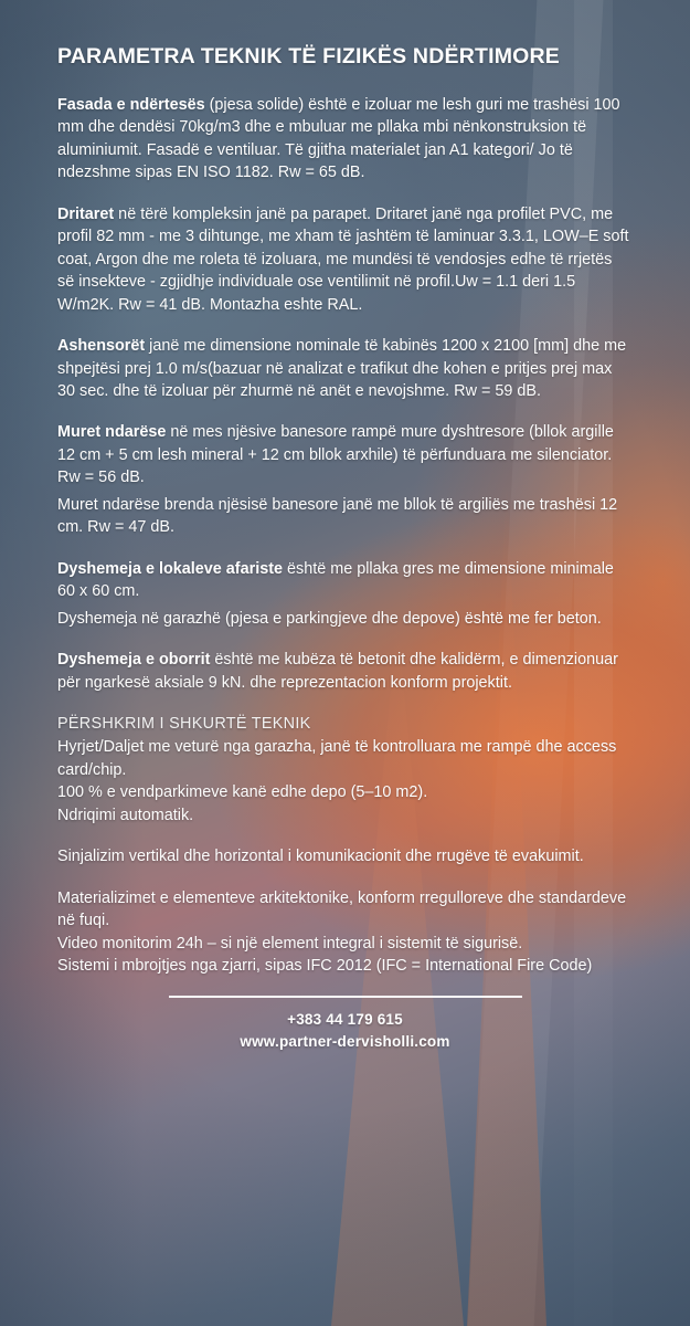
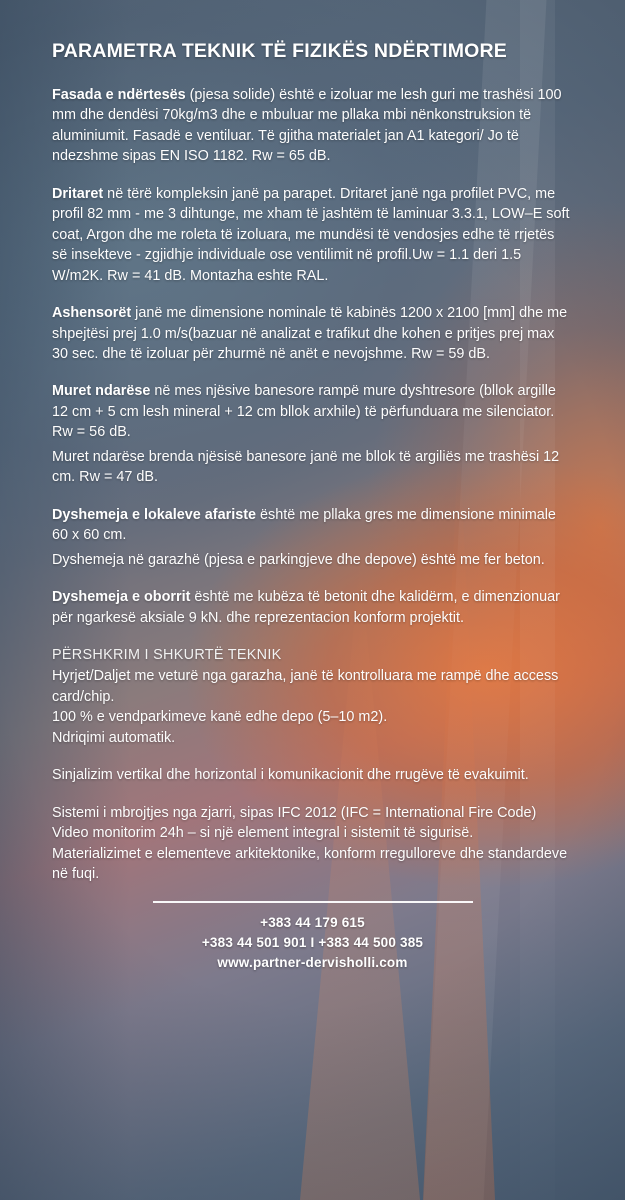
  PARAMETRA TEKNIK TË FIZIKËS NDËRTIMORE
  Fasada e ndërtesës (pjesa solide) është e izoluar me lesh guri me trashësi 100 mm dhe dendësi 70kg/m3 dhe e mbuluar me pllaka mbi nënkonstruksion të aluminiumit. Fasadë e ventiluar. Të gjitha materialet jan A1 kategori/ Jo të ndezshme sipas EN ISO 1182. Rw = 65 dB.
  Dritaret në tërë kompleksin janë pa parapet. Dritaret janë nga profilet PVC, me profil 82 mm - me 3 dihtunge, me xham të jashtëm të laminuar 3.3.1, LOW–E soft coat, Argon dhe me roleta të izoluara, me mundësi të vendosjes edhe të rrjetës së insekteve - zgjidhje individuale ose ventilimit në profil.Uw = 1.1 deri 1.5 W/m2K. Rw = 41 dB. Montazha eshte RAL.
  Ashensorët janë me dimensione nominale të kabinës 1200 x 2100 [mm] dhe me shpejtësi prej 1.0 m/s(bazuar në analizat e trafikut dhe kohen e pritjes prej max 30 sec. dhe të izoluar për zhurmë në anët e nevojshme. Rw = 59 dB.
  Muret ndarëse në mes njësive banesore rampë mure dyshtresore (bllok argille 12 cm + 5 cm lesh mineral + 12 cm bllok arxhile) të përfunduara me silenciator. Rw = 56 dB.
  Muret ndarëse brenda njësisë banesore janë me bllok të argiliës me trashësi 12 cm. Rw = 47 dB.
  Dyshemeja e lokaleve afariste është me pllaka gres me dimensione minimale 60 x 60 cm.
  Dyshemeja në garazhë (pjesa e parkingjeve dhe depove) është me fer beton.
  Dyshemeja e oborrit është me kubëza të betonit dhe kalidërm, e dimenzionuar për ngarkesë aksiale 9 kN. dhe reprezentacion konform projektit.
  PËRSHKRIM I SHKURTË TEKNIK
  Hyrjet/Daljet me veturë nga garazha, janë të kontrolluara me rampë dhe access card/chip.
  100 % e vendparkimeve kanë edhe depo (5–10 m2).
  Ndriqimi automatik.
  Sinjalizim vertikal dhe horizontal i komunikacionit dhe rrugëve të evakuimit.
- Materializimet e elementeve arkitektonike, konform rregulloreve dhe standardeve në fuqi.
+ Sistemi i mbrojtjes nga zjarri, sipas IFC 2012 (IFC = International Fire Code)
  Video monitorim 24h – si një element integral i sistemit të sigurisë.
- Sistemi i mbrojtjes nga zjarri, sipas IFC 2012 (IFC = International Fire Code)
+ Materializimet e elementeve arkitektonike, konform rregulloreve dhe standardeve në fuqi.
  +383 44 179 615
+ +383 44 501 901 I +383 44 500 385
  www.partner-dervisholli.com
